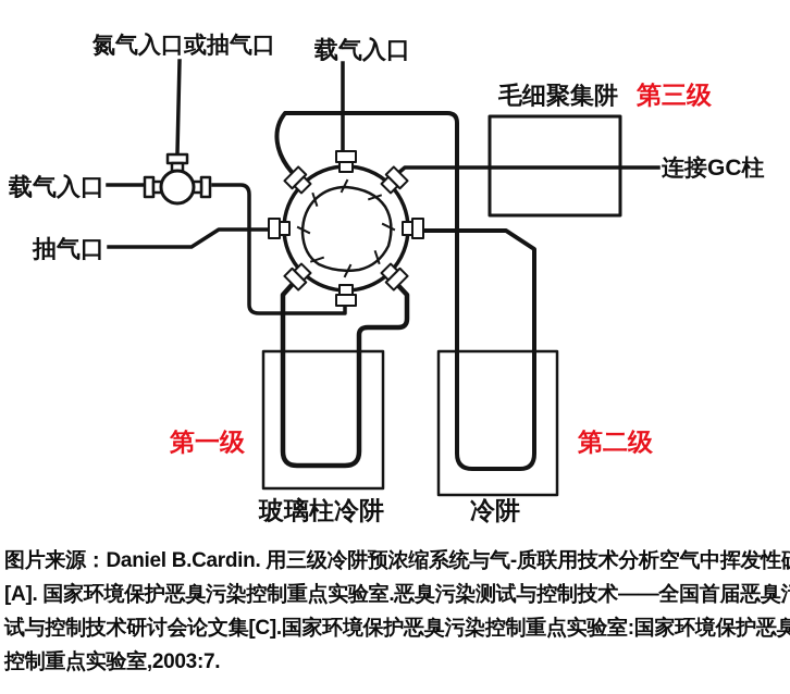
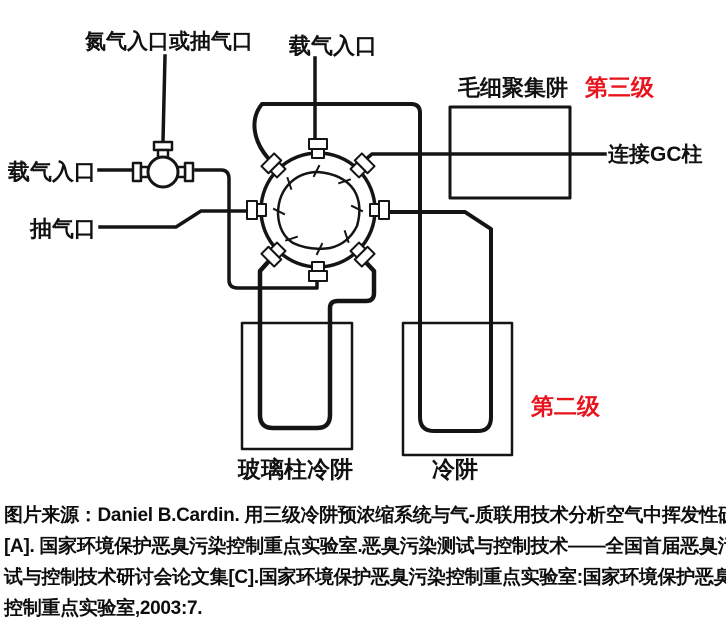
  氮气入口或抽气口
  载气入口
  毛细聚集阱
  第三级
  连接GC柱
  载气入口
  抽气口
- 第一级
  第二级
  玻璃柱冷阱
  冷阱
  图片来源：Daniel B.Cardin. 用三级冷阱预浓缩系统与气-质联用技术分析空气中挥发性
  [A]. 国家环境保护恶臭污染控制重点实验室.恶臭污染测试与控制技术——全国首届恶臭
  试与控制技术研讨会论文集[C].国家环境保护恶臭污染控制重点实验室:国家环境保护恶臭
  控制重点实验室,2003:7.
